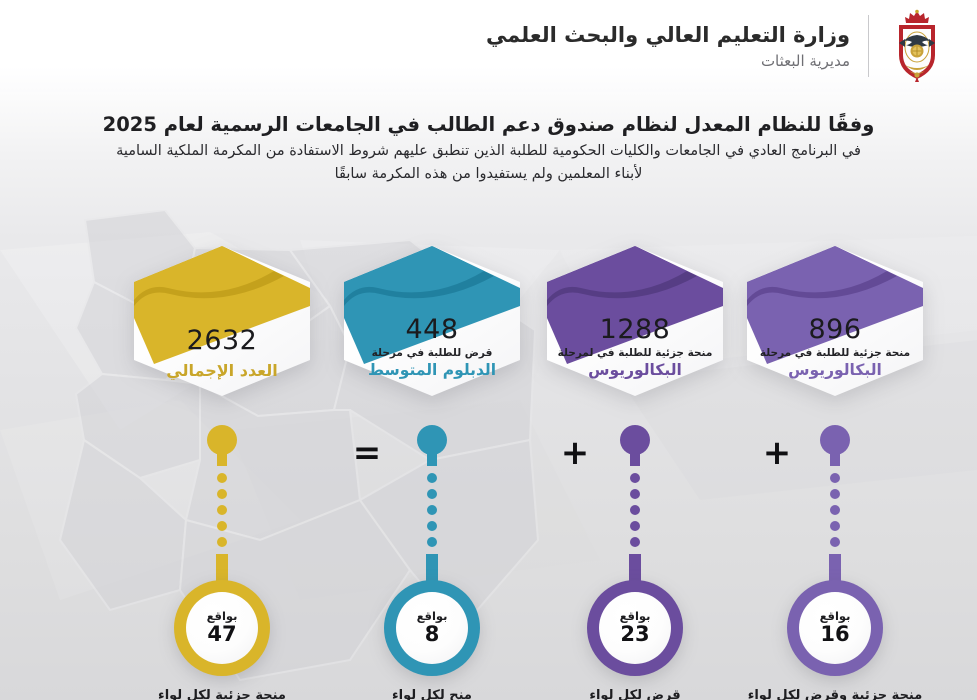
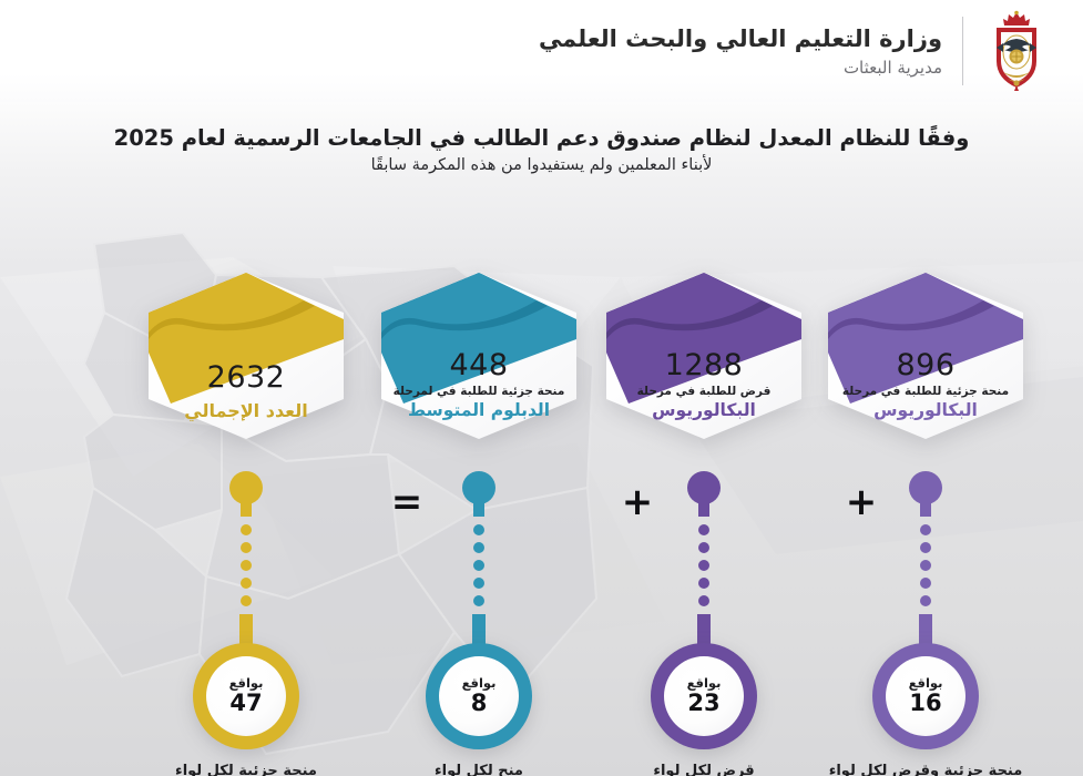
  وزارة التعليم العالي والبحث العلمي
  مديرية البعثات
  وفقًا للنظام المعدل لنظام صندوق دعم الطالب في الجامعات الرسمية لعام 2025
- في البرنامج العادي في الجامعات والكليات الحكومية للطلبة الذين تنطبق عليهم شروط الاستفادة من المكرمة الملكية السامية
  لأبناء المعلمين ولم يستفيدوا من هذه المكرمة سابقًا
  =
  +
  +
  2632
  العدد الإجمالي
  بواقع
  47
  منحة جزئية لكل لواء
  448
- قرض للطلبة في مرحلة
+ منحة جزئية للطلبة في لمرحلة
  الدبلوم المتوسط
  بواقع
  8
  منح لكل لواء
  1288
- منحة جزئية للطلبة في لمرحلة
+ قرض للطلبة في مرحلة
  البكالوريوس
  بواقع
  23
  قرض لكل لواء
  896
  منحة جزئية للطلبة في مرحلة
  البكالوريوس
  بواقع
  16
  منحة جزئية وقرض لكل لواء
